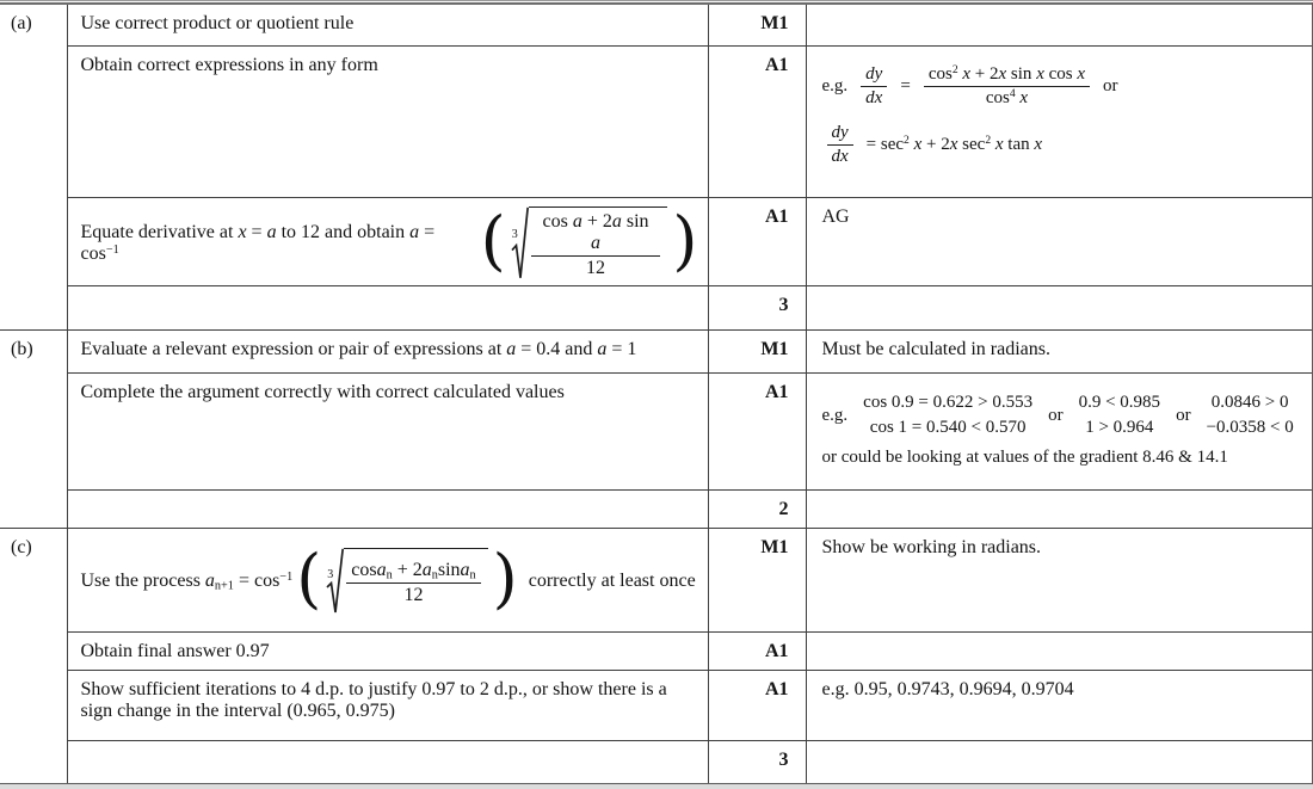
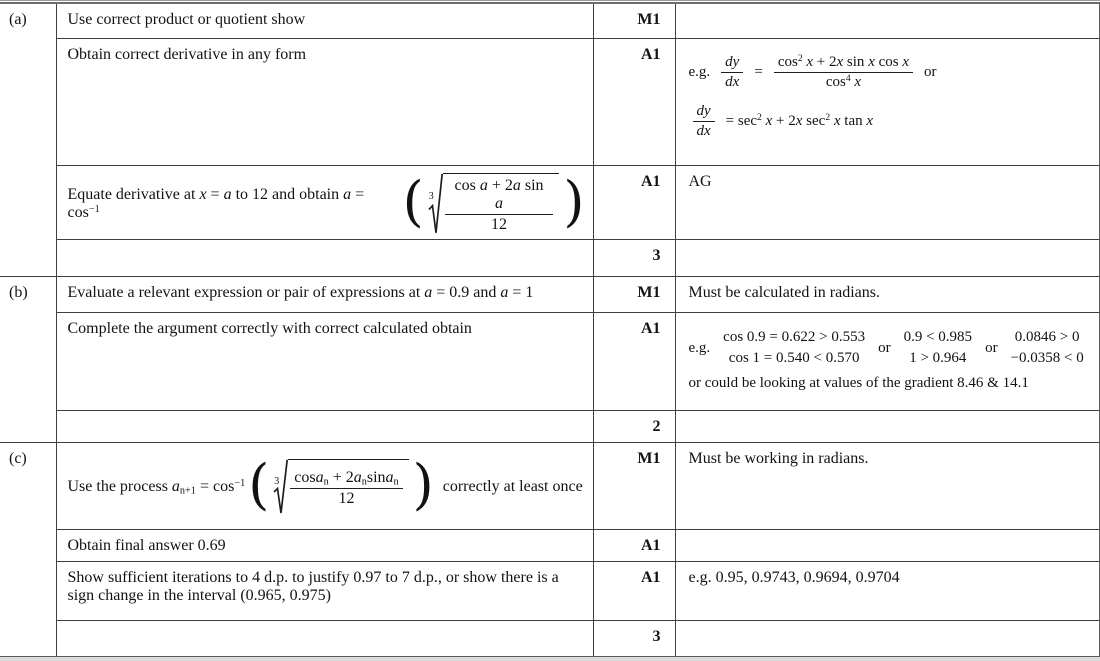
- (a)	Use correct product or quotient rule	M1
+ (a)	Use correct product or quotient show	M1
- Obtain correct expressions in any form	A1	e.g. dy dx = cos2 x + 2x sin x cos x cos4 x or dy dx = sec2 x + 2x sec2 x tan x
+ Obtain correct derivative in any form	A1	e.g. dy dx = cos2 x + 2x sin x cos x cos4 x or dy dx = sec2 x + 2x sec2 x tan x
  Equate derivative at x = a to 12 and obtain a = cos−1 ( 3 cos a + 2a sin a 12 )	A1	AG
  	3
- (b)	Evaluate a relevant expression or pair of expressions at a = 0.4 and a = 1	M1	Must be calculated in radians.
+ (b)	Evaluate a relevant expression or pair of expressions at a = 0.9 and a = 1	M1	Must be calculated in radians.
- Complete the argument correctly with correct calculated values	A1	e.g. cos 0.9 = 0.622 > 0.553 cos 1 = 0.540 < 0.570 or 0.9 < 0.985 1 > 0.964 or 0.0846 > 0 −0.0358 < 0 or could be looking at values of the gradient 8.46 & 14.1
+ Complete the argument correctly with correct calculated obtain	A1	e.g. cos 0.9 = 0.622 > 0.553 cos 1 = 0.540 < 0.570 or 0.9 < 0.985 1 > 0.964 or 0.0846 > 0 −0.0358 < 0 or could be looking at values of the gradient 8.46 & 14.1
  	2
- (c)	Use the process an+1 = cos−1 ( 3 cosan + 2ansinan 12 ) correctly at least once	M1	Show be working in radians.
+ (c)	Use the process an+1 = cos−1 ( 3 cosan + 2ansinan 12 ) correctly at least once	M1	Must be working in radians.
- Obtain final answer 0.97	A1
+ Obtain final answer 0.69	A1
- Show sufficient iterations to 4 d.p. to justify 0.97 to 2 d.p., or show there is a sign change in the interval (0.965, 0.975)	A1	e.g. 0.95, 0.9743, 0.9694, 0.9704
+ Show sufficient iterations to 4 d.p. to justify 0.97 to 7 d.p., or show there is a sign change in the interval (0.965, 0.975)	A1	e.g. 0.95, 0.9743, 0.9694, 0.9704
  	3
